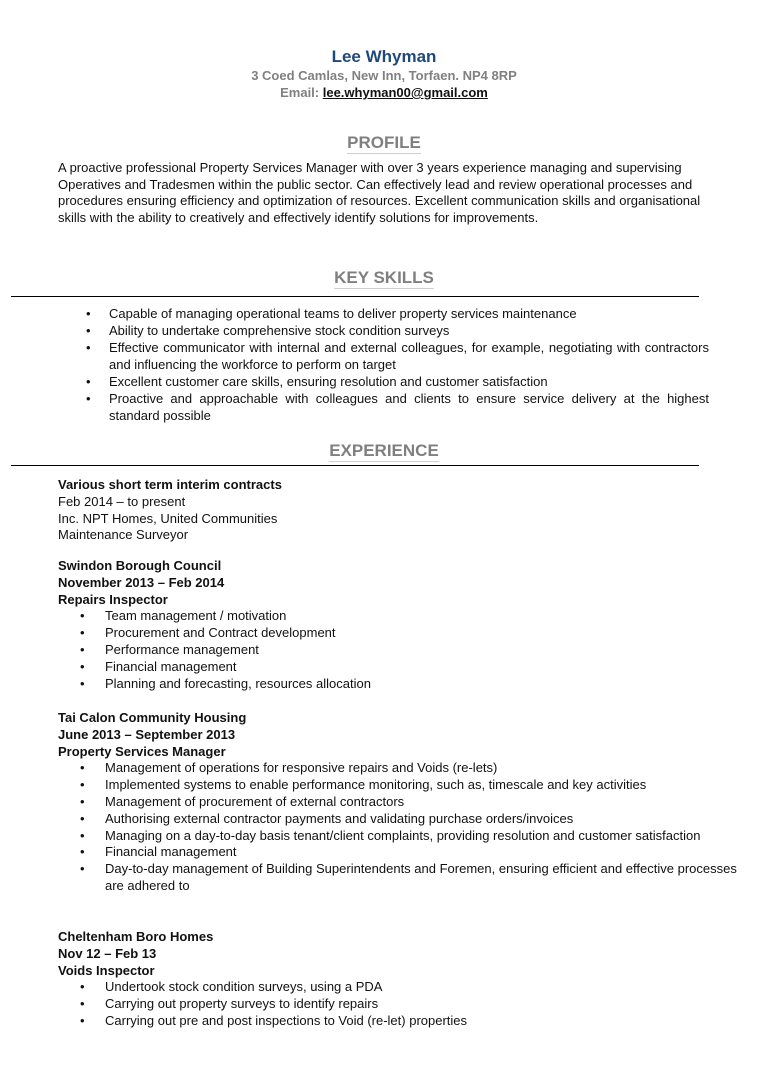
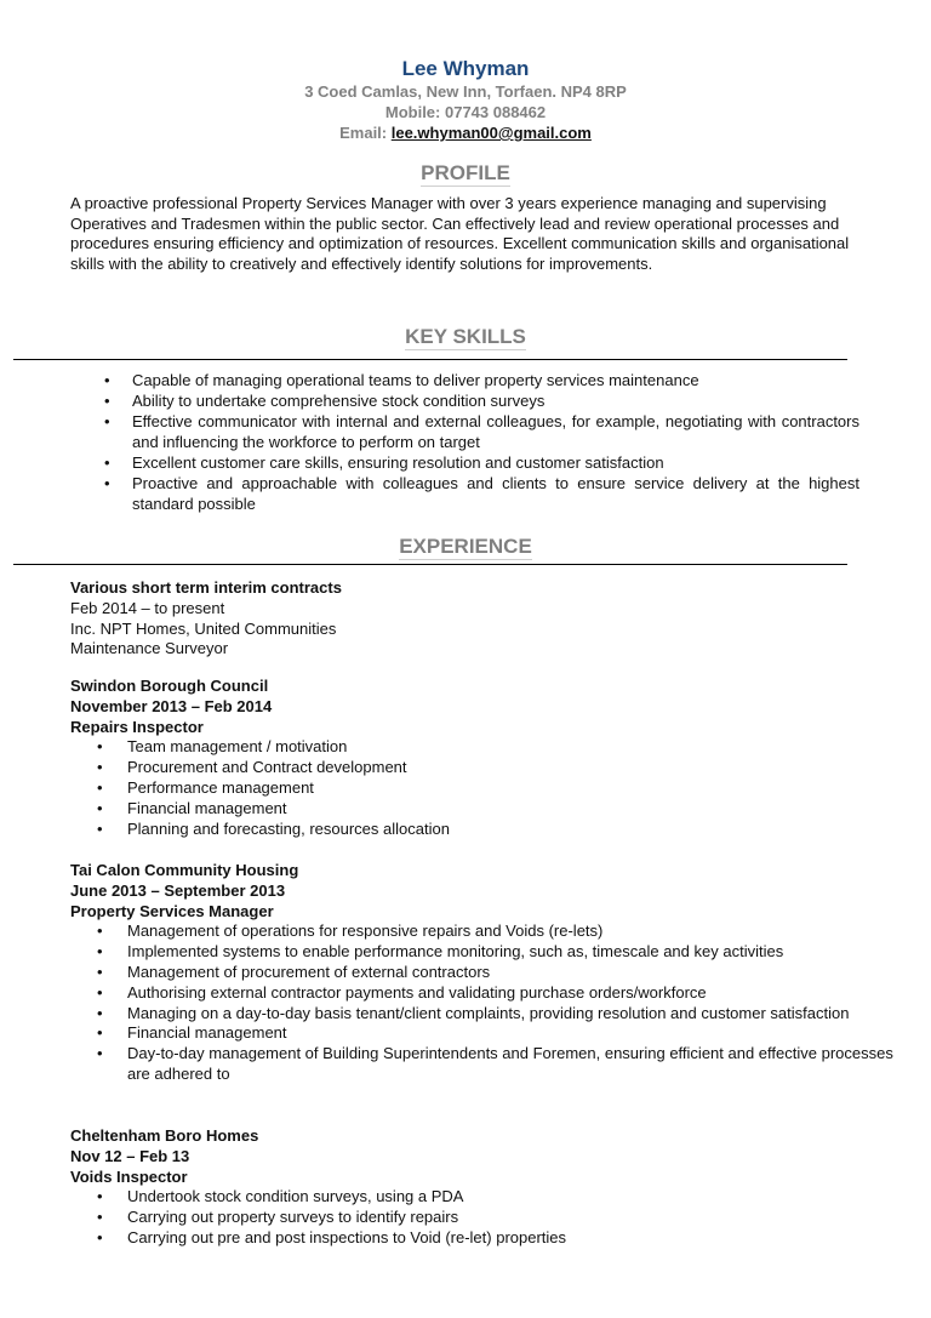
  Lee Whyman
  3 Coed Camlas, New Inn, Torfaen. NP4 8RP
+ Mobile: 07743 088462
  Email: lee.whyman00@gmail.com
  PROFILE
  A proactive professional Property Services Manager with over 3 years experience managing and supervising Operatives and Tradesmen within the public sector. Can effectively lead and review operational processes and procedures ensuring efficiency and optimization of resources. Excellent communication skills and organisational skills with the ability to creatively and effectively identify solutions for improvements.
  KEY SKILLS
  •
  Capable of managing operational teams to deliver property services maintenance
  •
  Ability to undertake comprehensive stock condition surveys
  •
  Effective communicator with internal and external colleagues, for example, negotiating with contractors and influencing the workforce to perform on target
  •
  Excellent customer care skills, ensuring resolution and customer satisfaction
  •
  Proactive and approachable with colleagues and clients to ensure service delivery at the highest standard possible
  EXPERIENCE
  Various short term interim contracts
  Feb 2014 – to present
  Inc. NPT Homes, United Communities
  Maintenance Surveyor
  Swindon Borough Council
  November 2013 – Feb 2014
  Repairs Inspector
  •
  Team management / motivation
  •
  Procurement and Contract development
  •
  Performance management
  •
  Financial management
  •
  Planning and forecasting, resources allocation
  Tai Calon Community Housing
  June 2013 – September 2013
  Property Services Manager
  •
  Management of operations for responsive repairs and Voids (re-lets)
  •
  Implemented systems to enable performance monitoring, such as, timescale and key activities
  •
  Management of procurement of external contractors
  •
- Authorising external contractor payments and validating purchase orders/invoices
+ Authorising external contractor payments and validating purchase orders/workforce
  •
  Managing on a day-to-day basis tenant/client complaints, providing resolution and customer satisfaction
  •
  Financial management
  •
  Day-to-day management of Building Superintendents and Foremen, ensuring efficient and effective processes are adhered to
  Cheltenham Boro Homes
  Nov 12 – Feb 13
  Voids Inspector
  •
  Undertook stock condition surveys, using a PDA
  •
  Carrying out property surveys to identify repairs
  •
  Carrying out pre and post inspections to Void (re-let) properties
